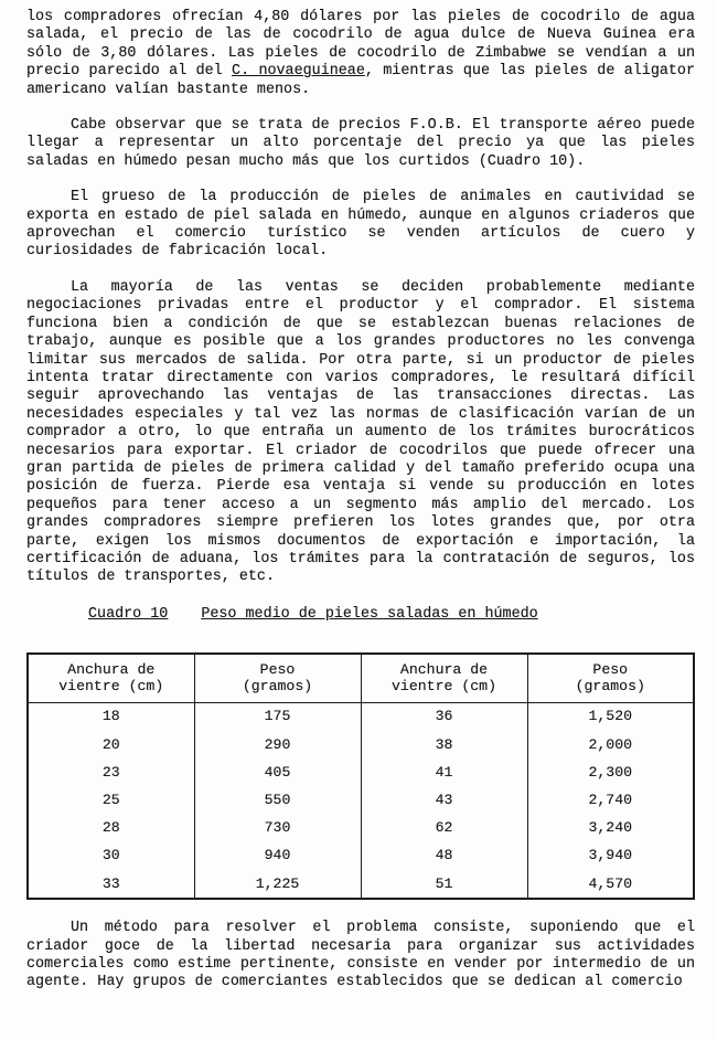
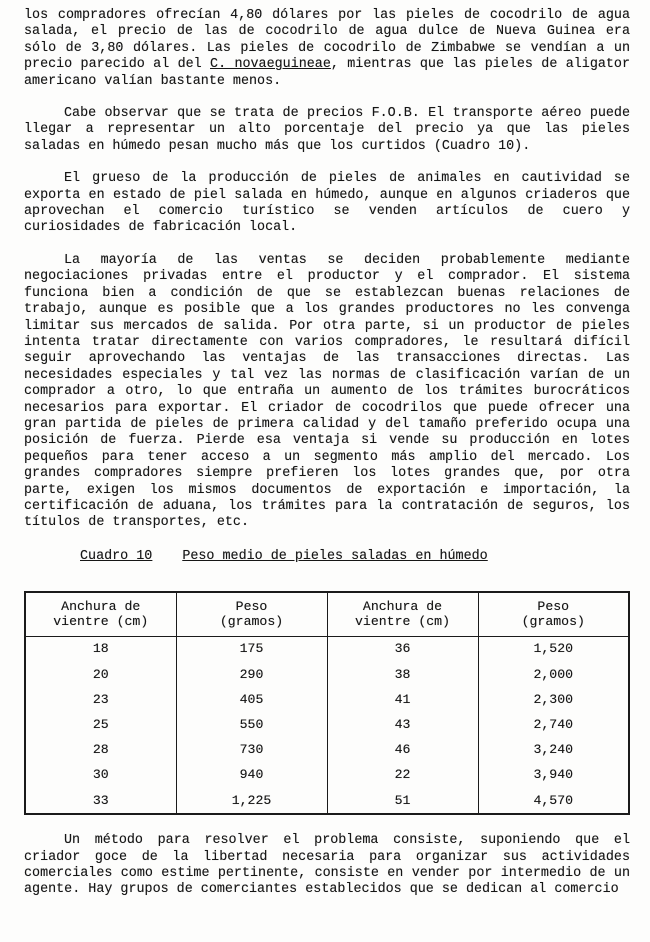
  los compradores ofrecían 4,80 dólares por las pieles de cocodrilo de agua salada, el precio de las de cocodrilo de agua dulce de Nueva Guinea era sólo de 3,80 dólares. Las pieles de cocodrilo de Zimbabwe se vendían a un precio parecido al del C. novaeguineae, mientras que las pieles de aligator americano valían bastante menos.
  Cabe observar que se trata de precios F.O.B. El transporte aéreo puede llegar a representar un alto porcentaje del precio ya que las pieles saladas en húmedo pesan mucho más que los curtidos (Cuadro 10).
  El grueso de la producción de pieles de animales en cautividad se exporta en estado de piel salada en húmedo, aunque en algunos criaderos que aprovechan el comercio turístico se venden artículos de cuero y curiosidades de fabricación local.
  La mayoría de las ventas se deciden probablemente mediante negociaciones privadas entre el productor y el comprador. El sistema funciona bien a condición de que se establezcan buenas relaciones de trabajo, aunque es posible que a los grandes productores no les convenga limitar sus mercados de salida. Por otra parte, si un productor de pieles intenta tratar directamente con varios compradores, le resultará difícil seguir aprovechando las ventajas de las transacciones directas. Las necesidades especiales y tal vez las normas de clasificación varían de un comprador a otro, lo que entraña un aumento de los trámites burocráticos necesarios para exportar. El criador de cocodrilos que puede ofrecer una gran partida de pieles de primera calidad y del tamaño preferido ocupa una posición de fuerza. Pierde esa ventaja si vende su producción en lotes pequeños para tener acceso a un segmento más amplio del mercado. Los grandes compradores siempre prefieren los lotes grandes que, por otra parte, exigen los mismos documentos de exportación e importación, la certificación de aduana, los trámites para la contratación de seguros, los títulos de transportes, etc.
  Cuadro 10 Peso medio de pieles saladas en húmedo
  Anchura de vientre (cm)	Peso (gramos)	Anchura de vientre (cm)	Peso (gramos)
  18	175	36	1,520
  20	290	38	2,000
  23	405	41	2,300
  25	550	43	2,740
- 28	730	62	3,240
+ 28	730	46	3,240
- 30	940	48	3,940
+ 30	940	22	3,940
  33	1,225	51	4,570
  Un método para resolver el problema consiste, suponiendo que el criador goce de la libertad necesaria para organizar sus actividades comerciales como estime pertinente, consiste en vender por intermedio de un agente. Hay grupos de comerciantes establecidos que se dedican al comercio
